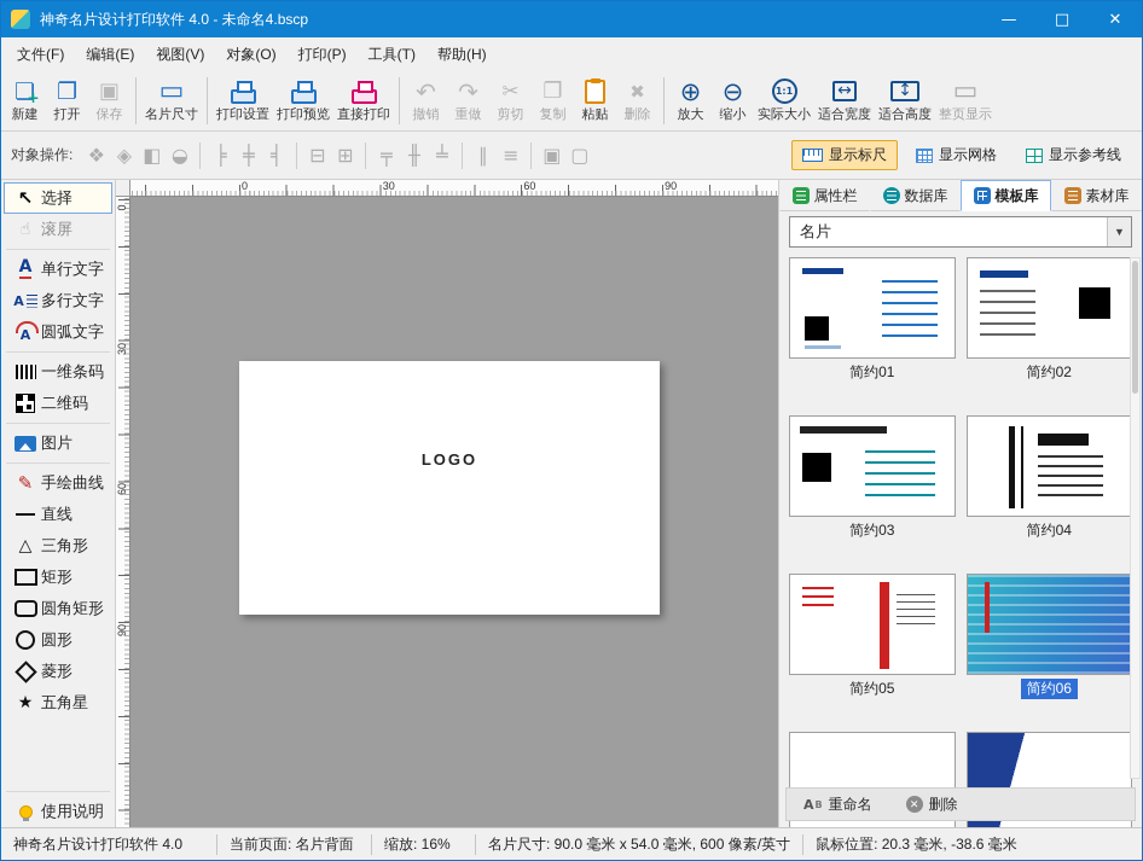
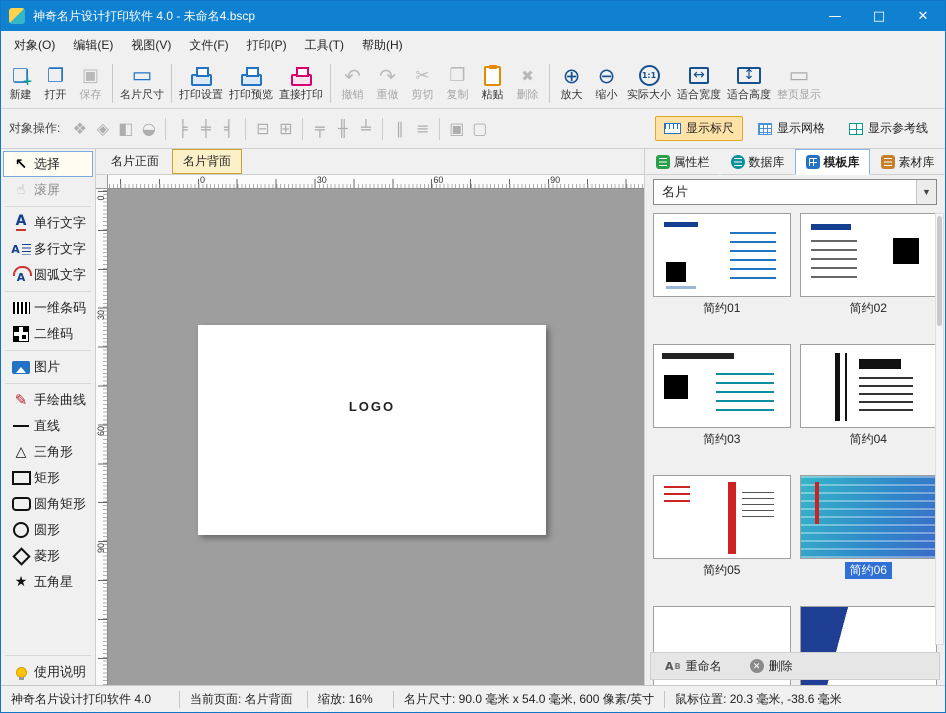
  神奇名片设计打印软件 4.0 - 未命名4.bscp
  —
  □
  ✕
- 文件(F)
+ 对象(O)
  编辑(E)
  视图(V)
- 对象(O)
+ 文件(F)
  打印(P)
  工具(T)
  帮助(H)
  新建
  打开
  保存
  名片尺寸
  打印设置
  打印预览
  直接打印
  撤销
  重做
  剪切
  复制
  粘贴
  删除
  放大
  缩小
  实际大小
  适合宽度
  适合高度
  整页显示
  对象操作:
  显示标尺
  显示网格
  显示参考线
  选择
  滚屏
  单行文字
  多行文字
  圆弧文字
  一维条码
  二维码
  图片
  手绘曲线
  直线
  三角形
  矩形
  圆角矩形
  圆形
  菱形
  五角星
  使用说明
+ 名片正面
+ 名片背面
  0
  30
  60
  90
  LOGO
  属性栏
  数据库
  模板库
  素材库
  名片
  ▼
  简约01
  简约02
  简约03
  简约04
  简约05
  简约06
  重命名
  删除
  神奇名片设计打印软件 4.0
  当前页面: 名片背面
  缩放: 16%
  名片尺寸: 90.0 毫米 x 54.0 毫米, 600 像素/英寸
  鼠标位置: 20.3 毫米, -38.6 毫米
